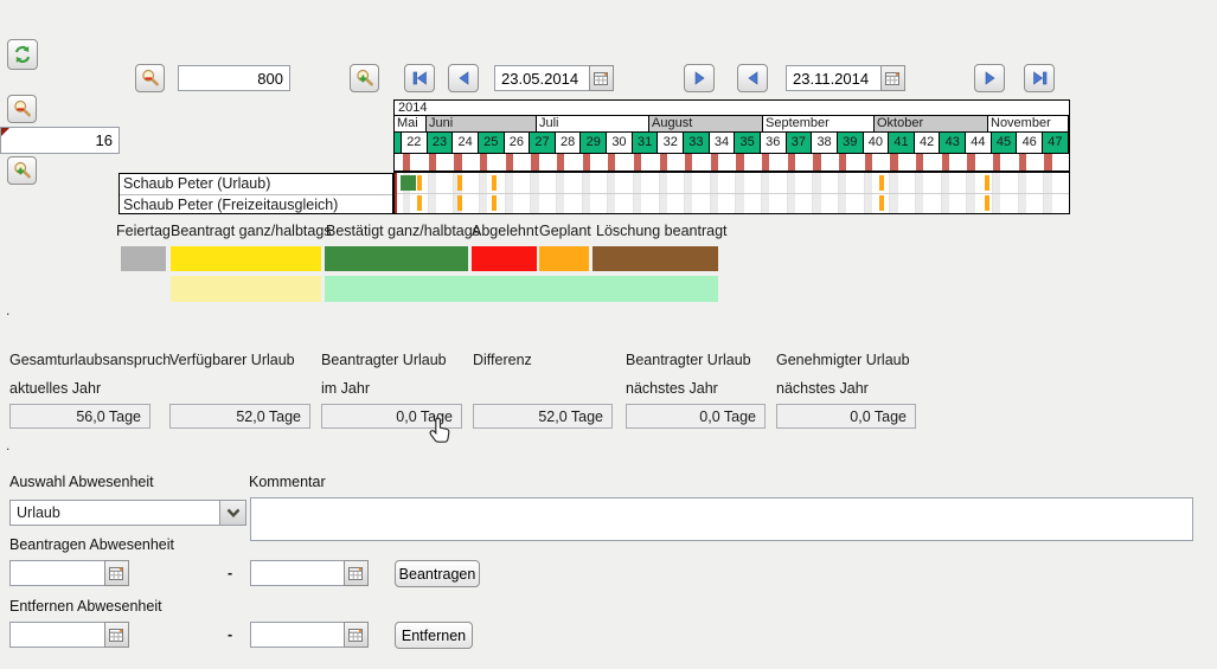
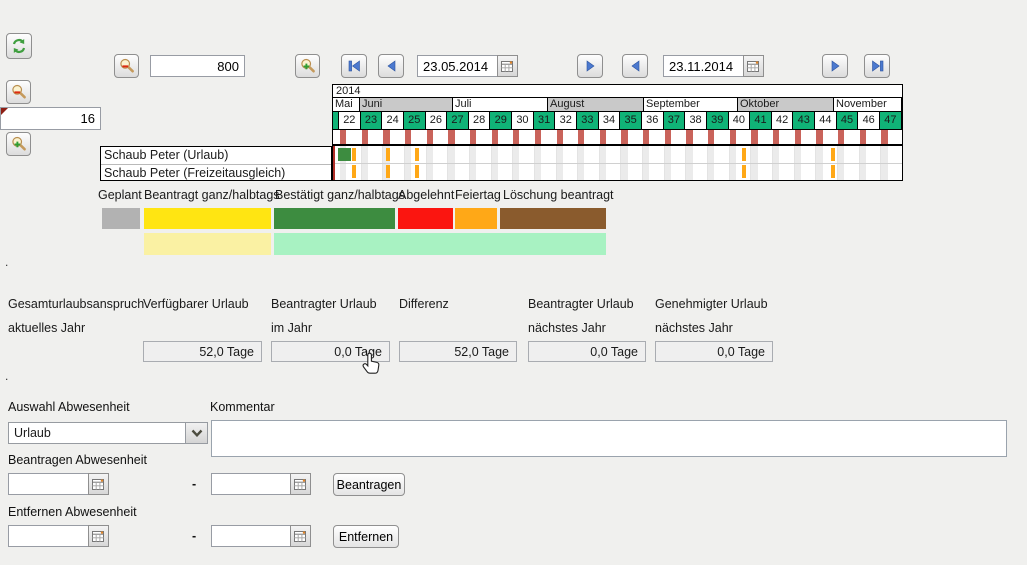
  16
  800
  23.05.2014
  23.11.2014
  2014
  Mai
  Juni
  Juli
  August
  September
  Oktober
  November
  22
  23
  24
  25
  26
  27
  28
  29
  30
  31
  32
  33
  34
  35
  36
  37
  38
  39
  40
  41
  42
  43
  44
  45
  46
  47
  Schaub Peter (Urlaub)
  Schaub Peter (Freizeitausgleich)
- Feiertag
+ Geplant
  Beantragt ganz/halbtags
  Bestätigt ganz/halbtags
  Abgelehnt
- Geplant
+ Feiertag
  Löschung beantragt
  .
  Gesamturlaubsanspruch
  aktuelles Jahr
- 56,0 Tage
  Verfügbarer Urlaub
  52,0 Tage
  Beantragter Urlaub
  im Jahr
  0,0 Tage
  Differenz
  52,0 Tage
  Beantragter Urlaub
  nächstes Jahr
  0,0 Tage
  Genehmigter Urlaub
  nächstes Jahr
  0,0 Tage
  .
  Auswahl Abwesenheit
  Kommentar
  Urlaub
  Beantragen Abwesenheit
  -
  Beantragen
  Entfernen Abwesenheit
  -
  Entfernen
